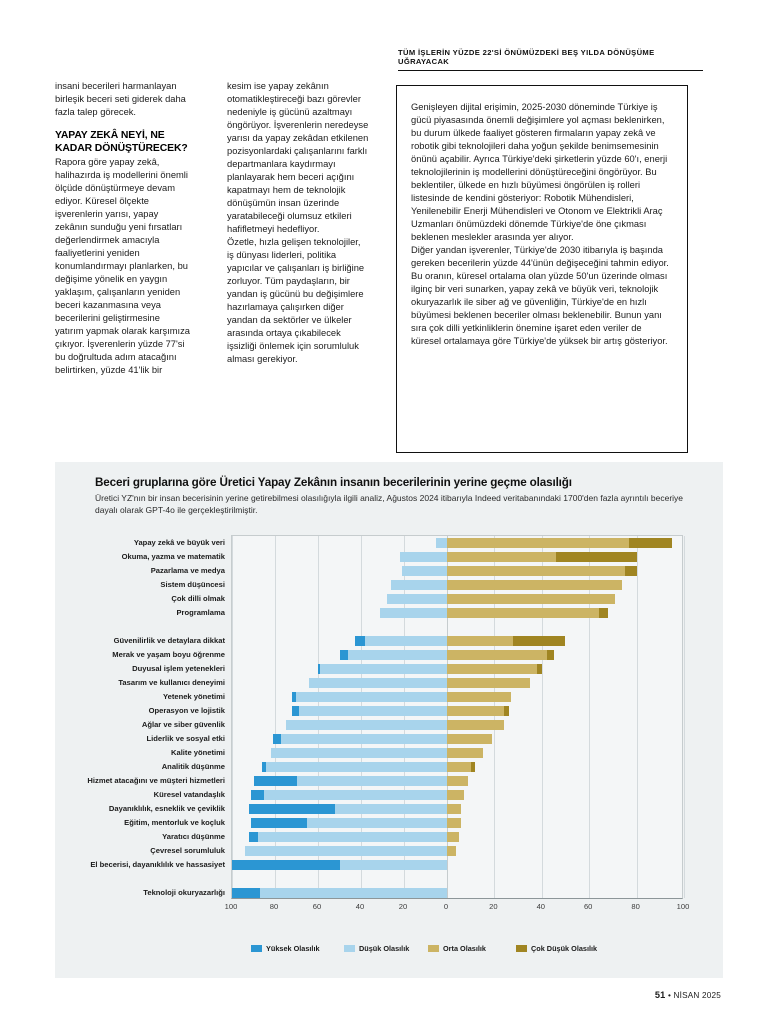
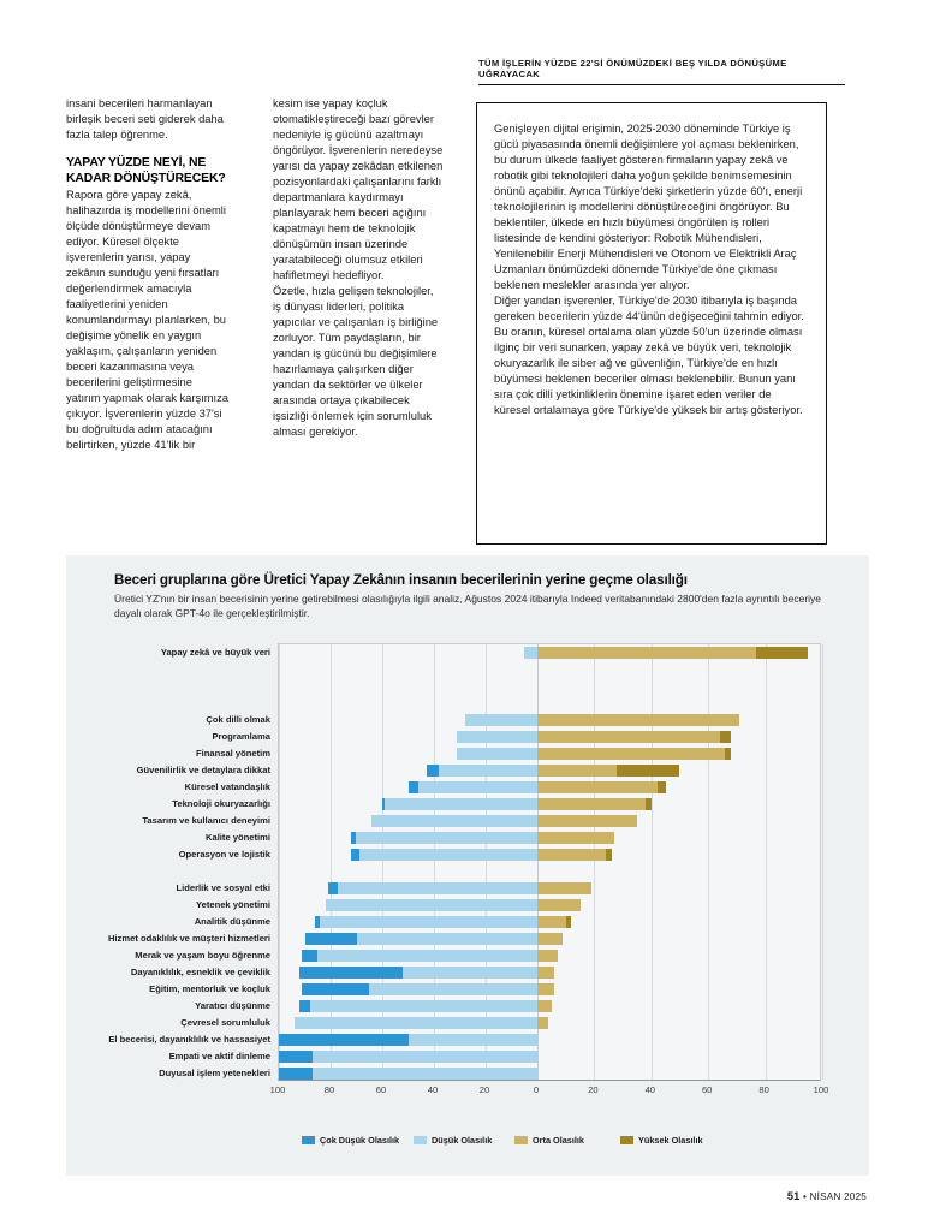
  TÜM İŞLERİN YÜZDE 22'Sİ ÖNÜMÜZDEKİ BEŞ YILDA DÖNÜŞÜME UĞRAYACAK
- insani becerileri harmanlayan birleşik beceri seti giderek daha fazla talep görecek.
+ insani becerileri harmanlayan birleşik beceri seti giderek daha fazla talep öğrenme.
- YAPAY ZEKÂ NEYİ, NE KADAR DÖNÜŞTÜRECEK?
+ YAPAY YÜZDE NEYİ, NE KADAR DÖNÜŞTÜRECEK?
- Rapora göre yapay zekâ, halihazırda iş modellerini önemli ölçüde dönüştürmeye devam ediyor. Küresel ölçekte işverenlerin yarısı, yapay zekânın sunduğu yeni fırsatları değerlendirmek amacıyla faaliyetlerini yeniden konumlandırmayı planlarken, bu değişime yönelik en yaygın yaklaşım, çalışanların yeniden beceri kazanmasına veya becerilerini geliştirmesine yatırım yapmak olarak karşımıza çıkıyor. İşverenlerin yüzde 77'si bu doğrultuda adım atacağını belirtirken, yüzde 41'lik bir
+ Rapora göre yapay zekâ, halihazırda iş modellerini önemli ölçüde dönüştürmeye devam ediyor. Küresel ölçekte işverenlerin yarısı, yapay zekânın sunduğu yeni fırsatları değerlendirmek amacıyla faaliyetlerini yeniden konumlandırmayı planlarken, bu değişime yönelik en yaygın yaklaşım, çalışanların yeniden beceri kazanmasına veya becerilerini geliştirmesine yatırım yapmak olarak karşımıza çıkıyor. İşverenlerin yüzde 37'si bu doğrultuda adım atacağını belirtirken, yüzde 41'lik bir
- kesim ise yapay zekânın otomatikleştireceği bazı görevler nedeniyle iş gücünü azaltmayı öngörüyor. İşverenlerin neredeyse yarısı da yapay zekâdan etkilenen pozisyonlardaki çalışanlarını farklı departmanlara kaydırmayı planlayarak hem beceri açığını kapatmayı hem de teknolojik dönüşümün insan üzerinde yaratabileceği olumsuz etkileri hafifletmeyi hedefliyor.
+ kesim ise yapay koçluk otomatikleştireceği bazı görevler nedeniyle iş gücünü azaltmayı öngörüyor. İşverenlerin neredeyse yarısı da yapay zekâdan etkilenen pozisyonlardaki çalışanlarını farklı departmanlara kaydırmayı planlayarak hem beceri açığını kapatmayı hem de teknolojik dönüşümün insan üzerinde yaratabileceği olumsuz etkileri hafifletmeyi hedefliyor.
  Özetle, hızla gelişen teknolojiler, iş dünyası liderleri, politika yapıcılar ve çalışanları iş birliğine zorluyor. Tüm paydaşların, bir yandan iş gücünü bu değişimlere hazırlamaya çalışırken diğer yandan da sektörler ve ülkeler arasında ortaya çıkabilecek işsizliği önlemek için sorumluluk alması gerekiyor.
  Genişleyen dijital erişimin, 2025-2030 döneminde Türkiye iş gücü piyasasında önemli değişimlere yol açması beklenirken, bu durum ülkede faaliyet gösteren firmaların yapay zekâ ve robotik gibi teknolojileri daha yoğun şekilde benimsemesinin önünü açabilir. Ayrıca Türkiye'deki şirketlerin yüzde 60'ı, enerji teknolojilerinin iş modellerini dönüştüreceğini öngörüyor. Bu beklentiler, ülkede en hızlı büyümesi öngörülen iş rolleri listesinde de kendini gösteriyor: Robotik Mühendisleri, Yenilenebilir Enerji Mühendisleri ve Otonom ve Elektrikli Araç Uzmanları önümüzdeki dönemde Türkiye'de öne çıkması beklenen meslekler arasında yer alıyor.
  Diğer yandan işverenler, Türkiye'de 2030 itibarıyla iş başında gereken becerilerin yüzde 44'ünün değişeceğini tahmin ediyor. Bu oranın, küresel ortalama olan yüzde 50'un üzerinde olması ilginç bir veri sunarken, yapay zekâ ve büyük veri, teknolojik okuryazarlık ile siber ağ ve güvenliğin, Türkiye'de en hızlı büyümesi beklenen beceriler olması beklenebilir. Bunun yanı sıra çok dilli yetkinliklerin önemine işaret eden veriler de küresel ortalamaya göre Türkiye'de yüksek bir artış gösteriyor.
  Beceri gruplarına göre Üretici Yapay Zekânın insanın becerilerinin yerine geçme olasılığı
- Üretici YZ'nın bir insan becerisinin yerine getirebilmesi olasılığıyla ilgili analiz, Ağustos 2024 itibarıyla Indeed veritabanındaki 1700'den fazla ayrıntılı beceriye dayalı olarak GPT-4o ile gerçekleştirilmiştir.
+ Üretici YZ'nın bir insan becerisinin yerine getirebilmesi olasılığıyla ilgili analiz, Ağustos 2024 itibarıyla Indeed veritabanındaki 2800'den fazla ayrıntılı beceriye dayalı olarak GPT-4o ile gerçekleştirilmiştir.
  Yapay zekâ ve büyük veri
- Okuma, yazma ve matematik
- Pazarlama ve medya
- Sistem düşüncesi
  Çok dilli olmak
  Programlama
+ Finansal yönetim
  Güvenilirlik ve detaylara dikkat
- Merak ve yaşam boyu öğrenme
+ Küresel vatandaşlık
- Duyusal işlem yetenekleri
+ Teknoloji okuryazarlığı
  Tasarım ve kullanıcı deneyimi
- Yetenek yönetimi
+ Kalite yönetimi
  Operasyon ve lojistik
- Ağlar ve siber güvenlik
  Liderlik ve sosyal etki
- Kalite yönetimi
+ Yetenek yönetimi
  Analitik düşünme
- Hizmet atacağını ve müşteri hizmetleri
+ Hizmet odaklılık ve müşteri hizmetleri
- Küresel vatandaşlık
+ Merak ve yaşam boyu öğrenme
  Dayanıklılık, esneklik ve çeviklik
  Eğitim, mentorluk ve koçluk
  Yaratıcı düşünme
  Çevresel sorumluluk
  El becerisi, dayanıklılık ve hassasiyet
+ Empati ve aktif dinleme
- Teknoloji okuryazarlığı
+ Duyusal işlem yetenekleri
  100
  80
  60
  40
  20
  0
  20
  40
  60
  80
  100
- Yüksek Olasılık
+ Çok Düşük Olasılık
  Düşük Olasılık
  Orta Olasılık
- Çok Düşük Olasılık
+ Yüksek Olasılık
  51 • NİSAN 2025
